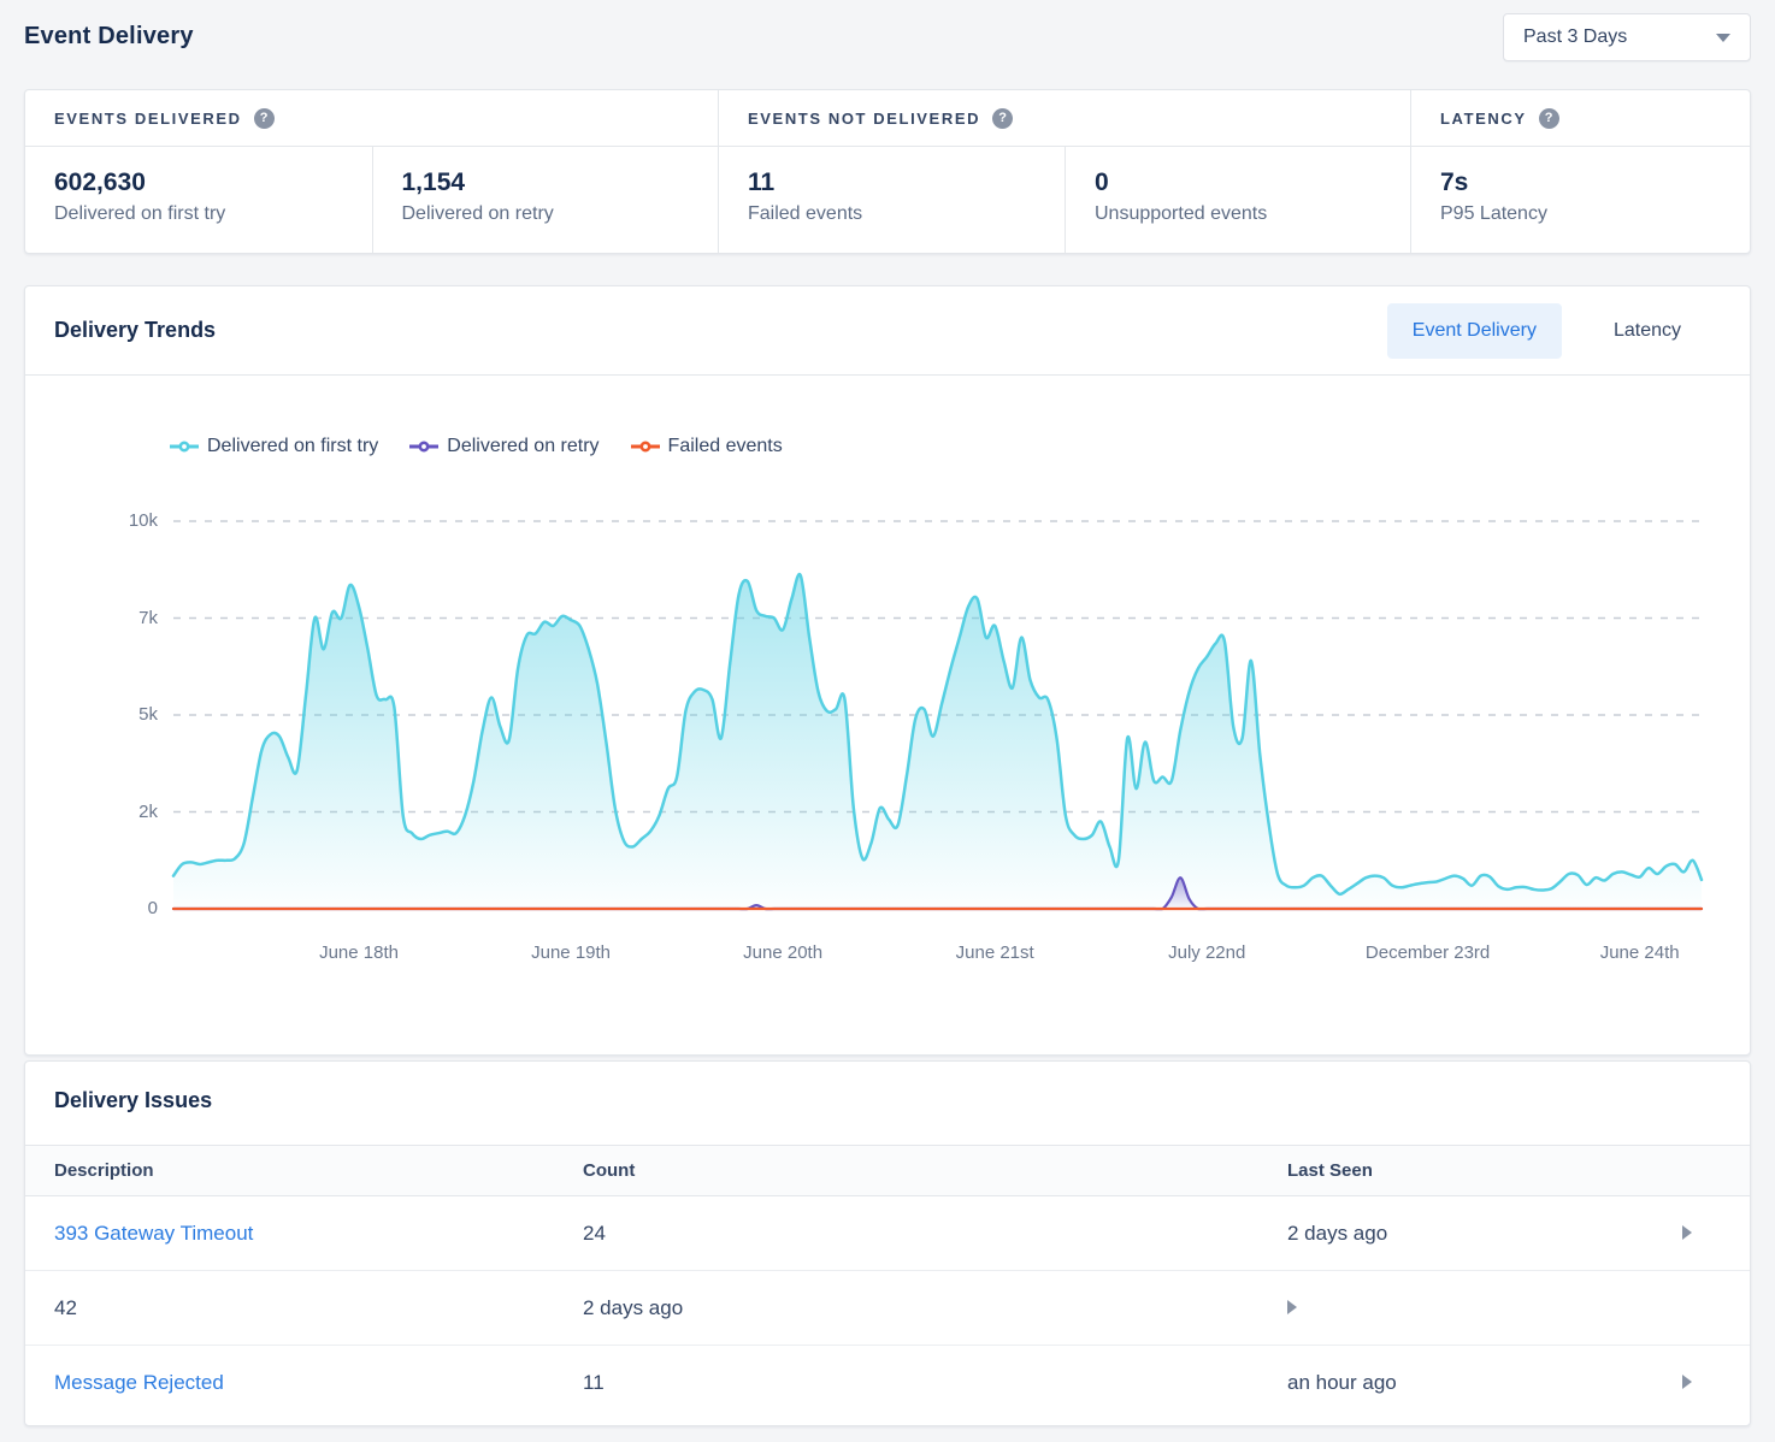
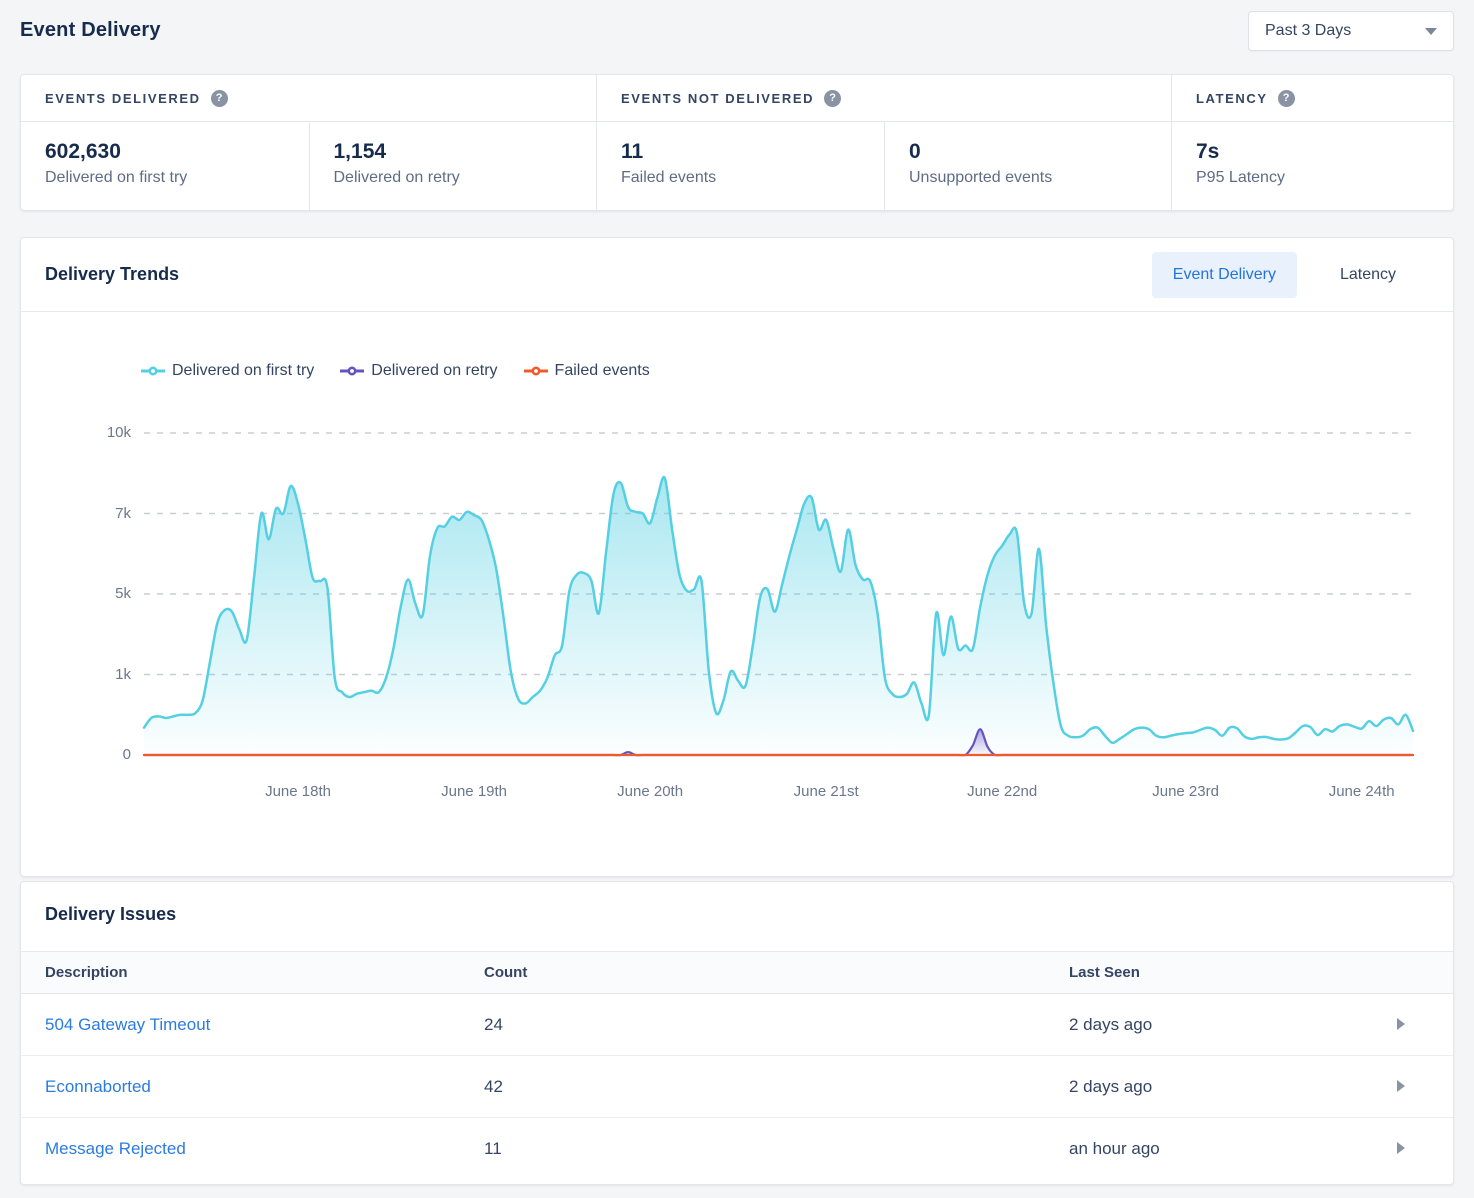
  Event Delivery
  Past 3 Days
  EVENTS DELIVERED
  ?
  602,630
  Delivered on first try
  1,154
  Delivered on retry
  EVENTS NOT DELIVERED
  ?
  11
  Failed events
  0
  Unsupported events
  LATENCY
  ?
  7s
  P95 Latency
  Delivery Trends
  Event Delivery
  Latency
  Delivered on first try
  Delivered on retry
  Failed events
  0
- 2k
+ 1k
  5k
  7k
  10k
  June 18th
  June 19th
  June 20th
  June 21st
- July 22nd
+ June 22nd
- December 23rd
+ June 23rd
  June 24th
  Delivery Issues
  Description
  Count
  Last Seen
- 393 Gateway Timeout
+ 504 Gateway Timeout
  24
  2 days ago
+ Econnaborted
  42
  2 days ago
  Message Rejected
  11
  an hour ago
